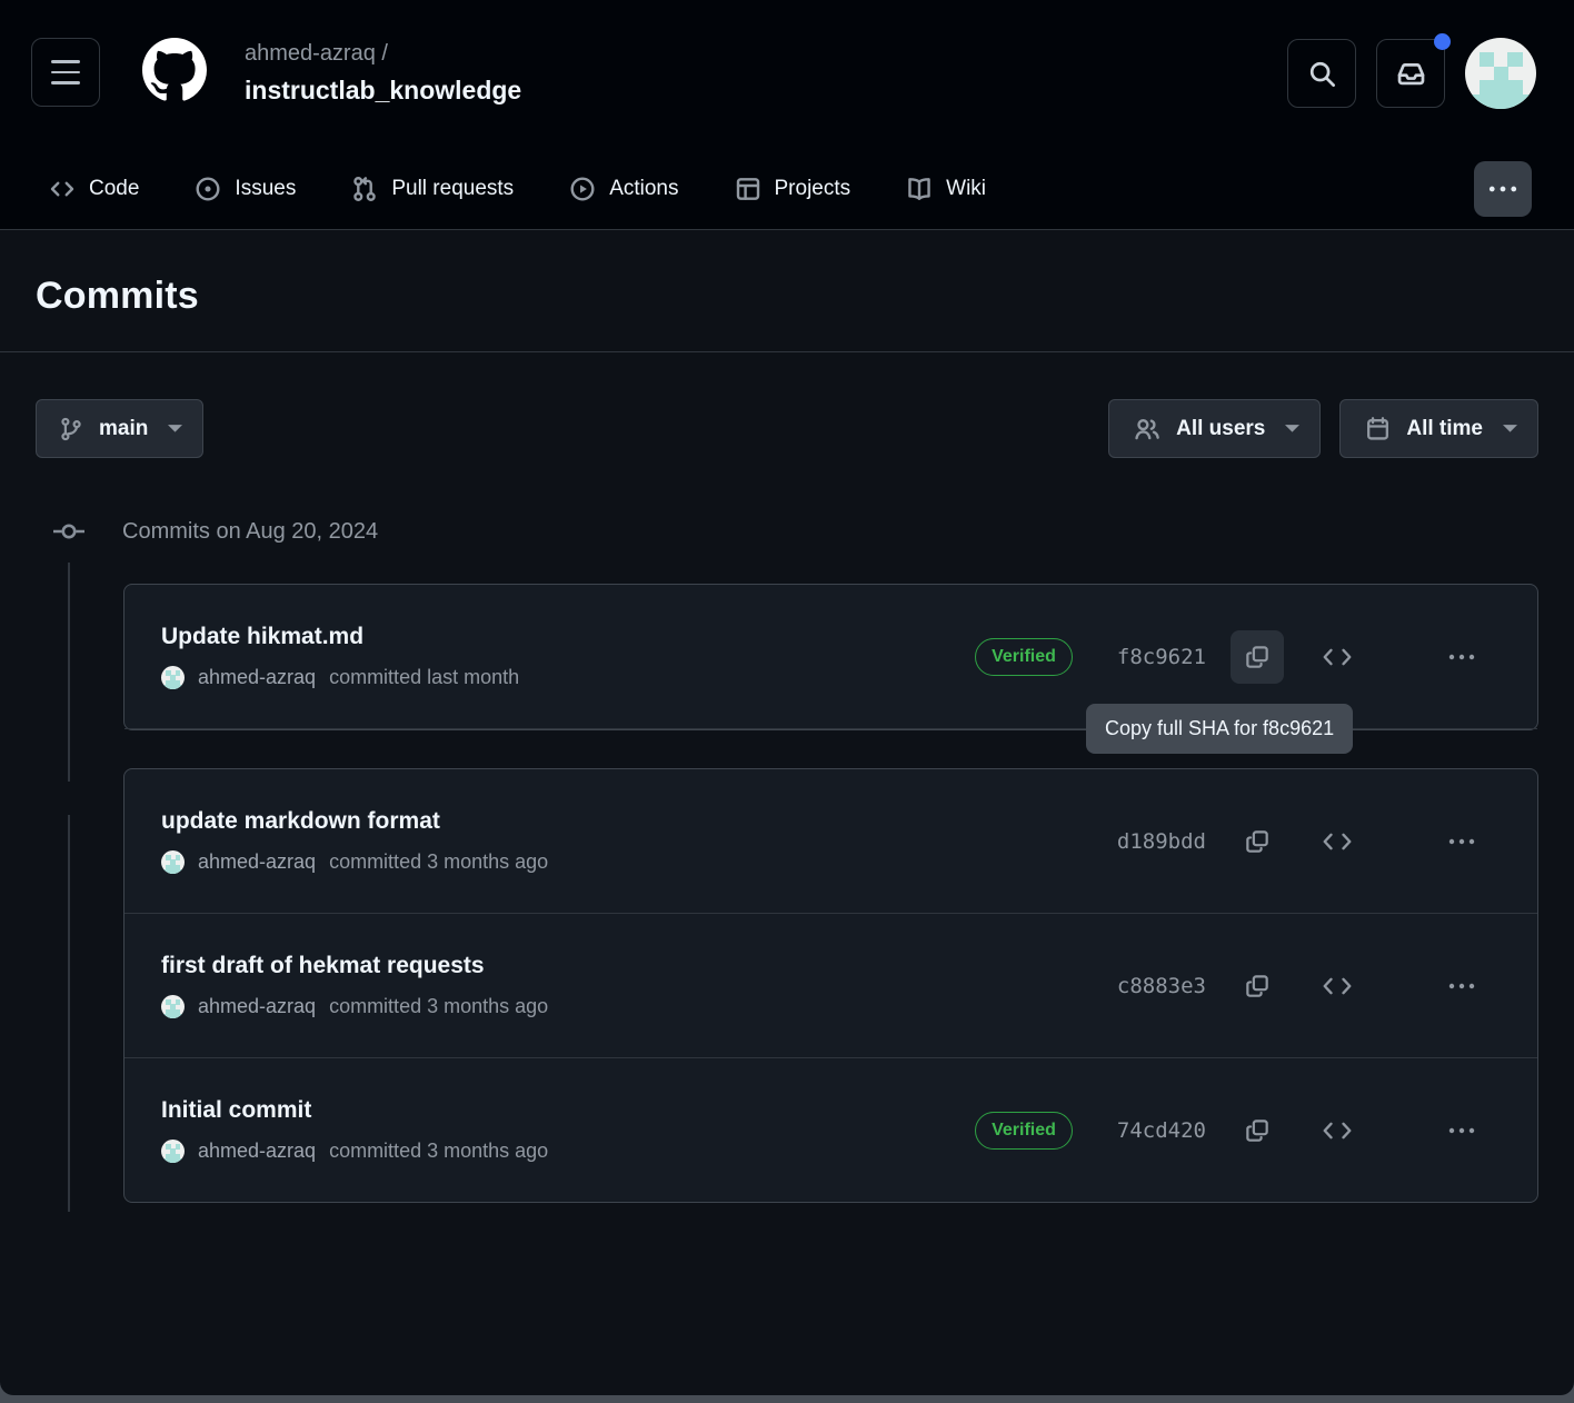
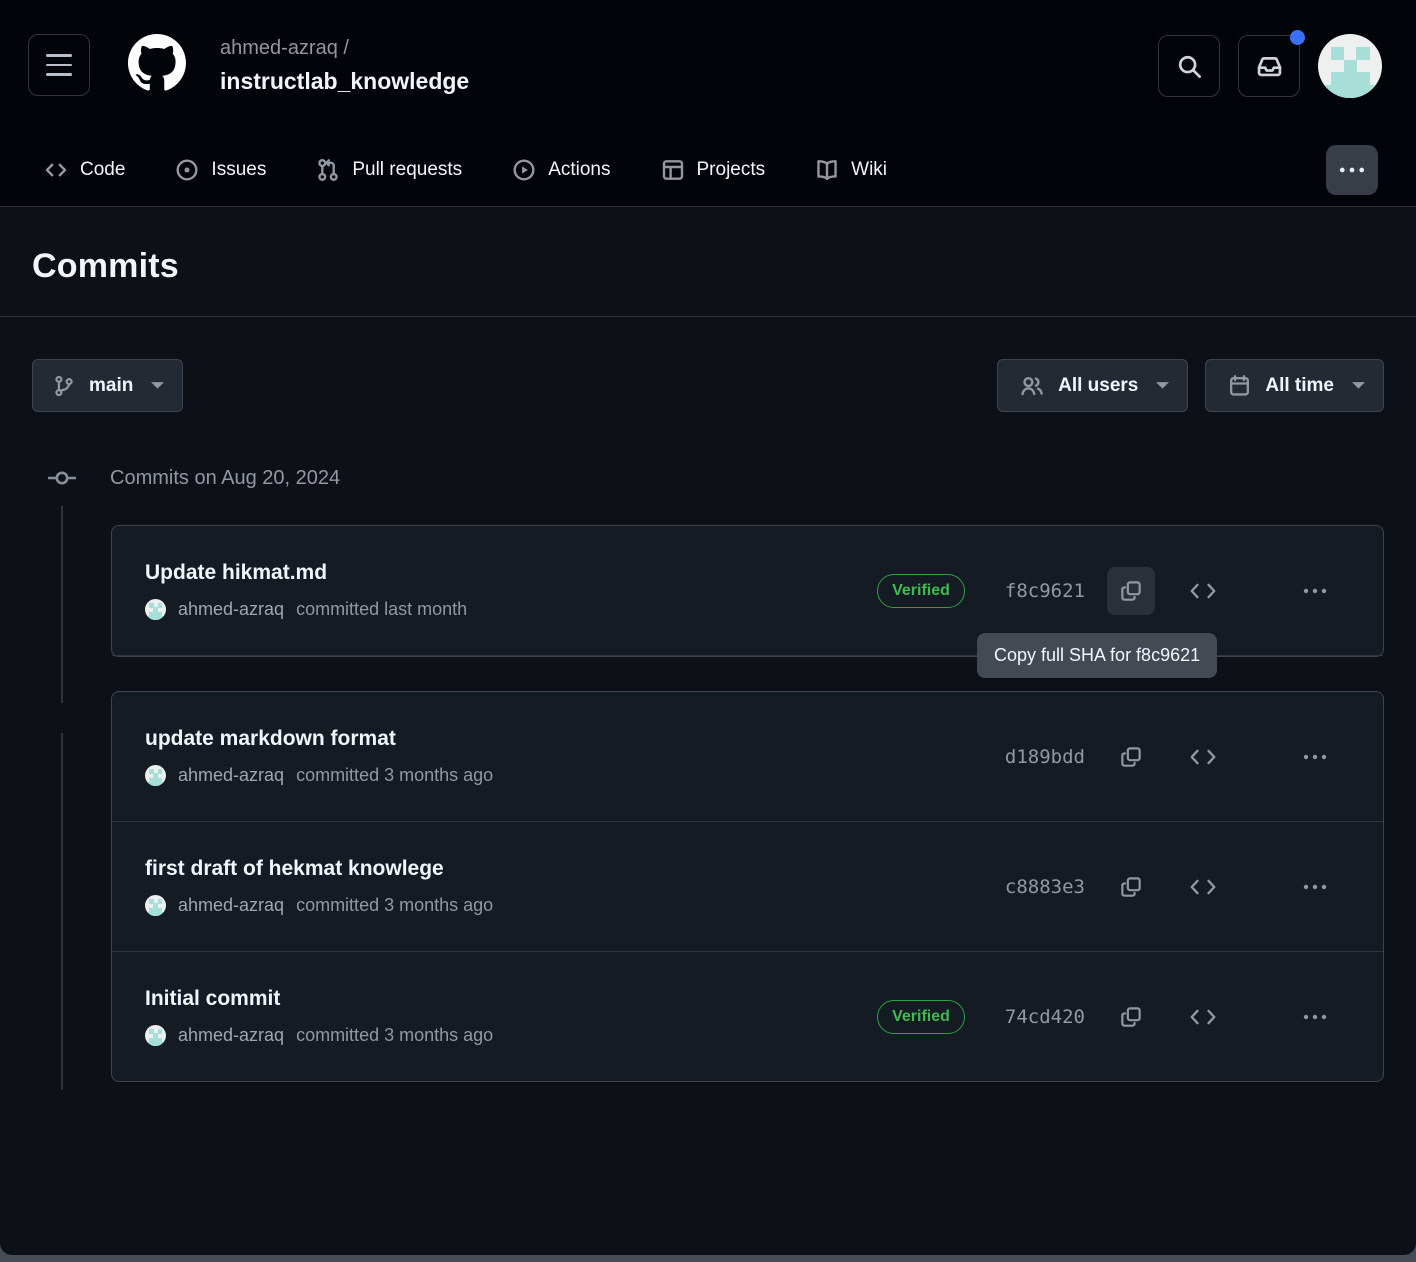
  ahmed-azraq /
  instructlab_knowledge
  Code
  Issues
  Pull requests
  Actions
  Projects
  Wiki
  Commits
  main
  All users
  All time
  Commits on Aug 20, 2024
  Update hikmat.md
  ahmed-azraq
  committed last month
  Verified
  f8c9621
  Copy full SHA for f8c9621
  update markdown format
  ahmed-azraq
  committed 3 months ago
  d189bdd
- first draft of hekmat requests
+ first draft of hekmat knowlege
  ahmed-azraq
  committed 3 months ago
  c8883e3
  Initial commit
  ahmed-azraq
  committed 3 months ago
  Verified
  74cd420
